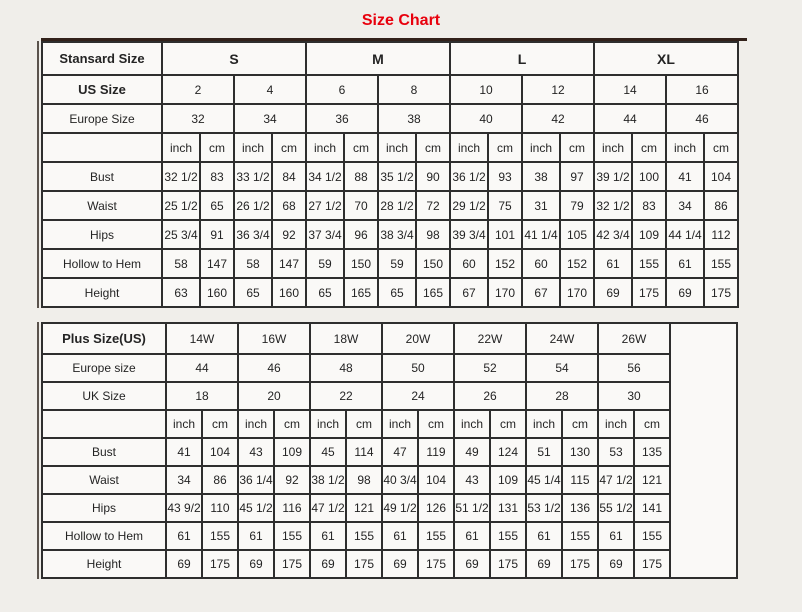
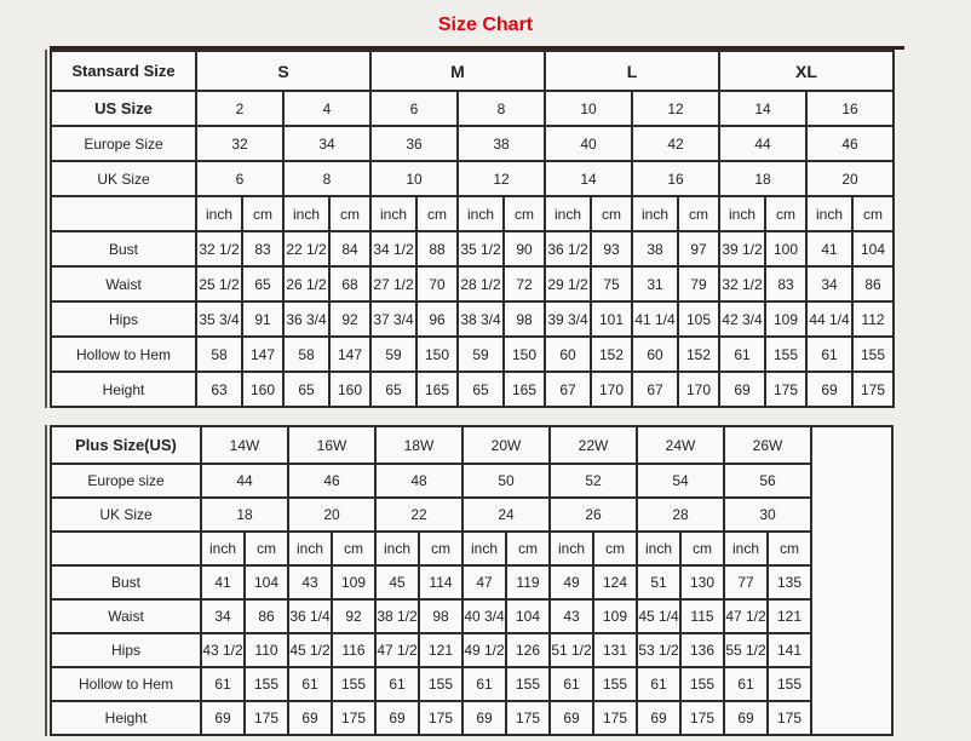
  Size Chart
  Stansard Size	S	M	L	XL
  US Size	2	4	6	8	10	12	14	16
  Europe Size	32	34	36	38	40	42	44	46
+ UK Size	6	8	10	12	14	16	18	20
  	inch	cm	inch	cm	inch	cm	inch	cm	inch	cm	inch	cm	inch	cm	inch	cm
- Bust	32 1/2	83	33 1/2	84	34 1/2	88	35 1/2	90	36 1/2	93	38	97	39 1/2	100	41	104
+ Bust	32 1/2	83	22 1/2	84	34 1/2	88	35 1/2	90	36 1/2	93	38	97	39 1/2	100	41	104
  Waist	25 1/2	65	26 1/2	68	27 1/2	70	28 1/2	72	29 1/2	75	31	79	32 1/2	83	34	86
- Hips	25 3/4	91	36 3/4	92	37 3/4	96	38 3/4	98	39 3/4	101	41 1/4	105	42 3/4	109	44 1/4	112
+ Hips	35 3/4	91	36 3/4	92	37 3/4	96	38 3/4	98	39 3/4	101	41 1/4	105	42 3/4	109	44 1/4	112
  Hollow to Hem	58	147	58	147	59	150	59	150	60	152	60	152	61	155	61	155
  Height	63	160	65	160	65	165	65	165	67	170	67	170	69	175	69	175
  Plus Size(US)	14W	16W	18W	20W	22W	24W	26W
  Europe size	44	46	48	50	52	54	56
  UK Size	18	20	22	24	26	28	30
  	inch	cm	inch	cm	inch	cm	inch	cm	inch	cm	inch	cm	inch	cm
- Bust	41	104	43	109	45	114	47	119	49	124	51	130	53	135
+ Bust	41	104	43	109	45	114	47	119	49	124	51	130	77	135
  Waist	34	86	36 1/4	92	38 1/2	98	40 3/4	104	43	109	45 1/4	115	47 1/2	121
- Hips	43 9/2	110	45 1/2	116	47 1/2	121	49 1/2	126	51 1/2	131	53 1/2	136	55 1/2	141
+ Hips	43 1/2	110	45 1/2	116	47 1/2	121	49 1/2	126	51 1/2	131	53 1/2	136	55 1/2	141
  Hollow to Hem	61	155	61	155	61	155	61	155	61	155	61	155	61	155
  Height	69	175	69	175	69	175	69	175	69	175	69	175	69	175
